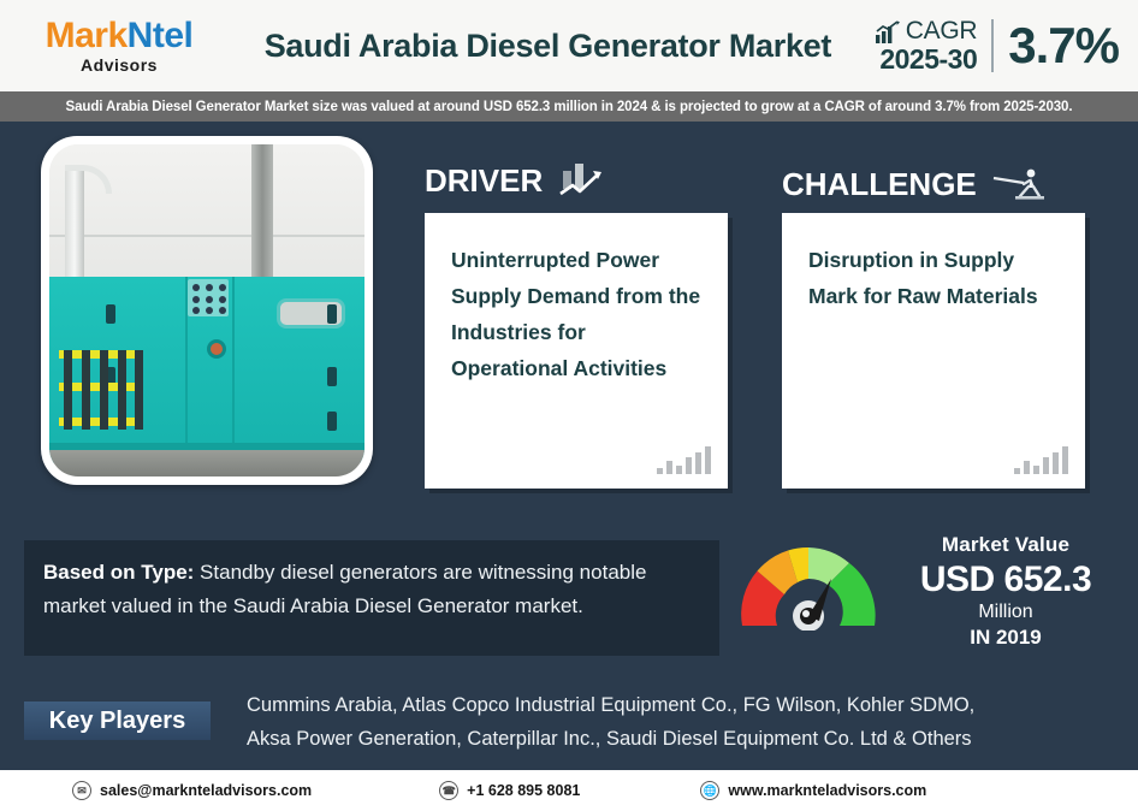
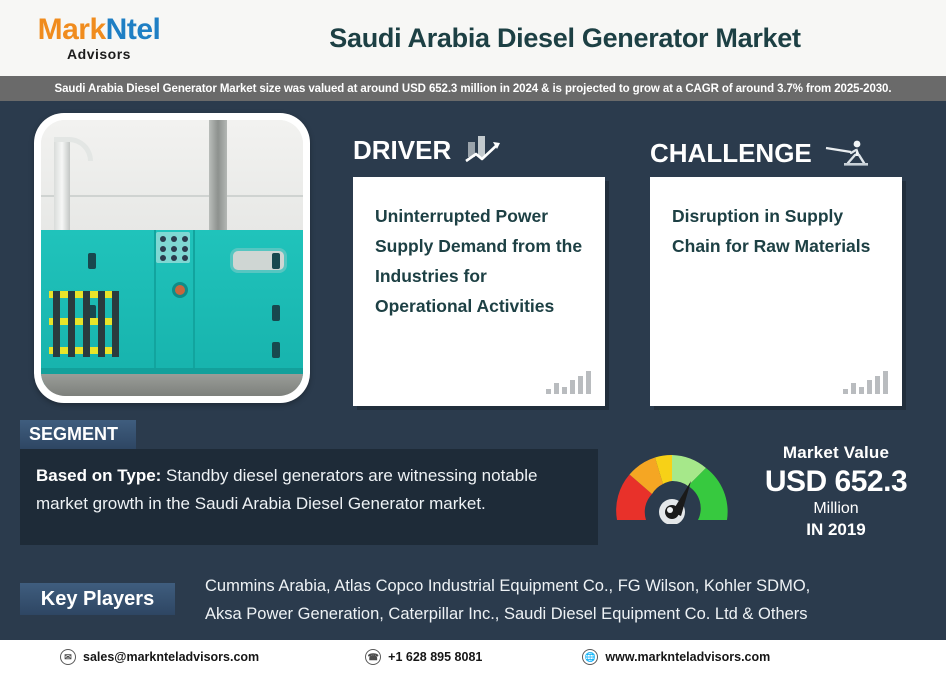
  MarkNtel
  Advisors
  Saudi Arabia Diesel Generator Market
- CAGR
- 2025-30
- 3.7%
  Saudi Arabia Diesel Generator Market size was valued at around USD 652.3 million in 2024 & is projected to grow at a CAGR of around 3.7% from 2025-2030.
  DRIVER
  Uninterrupted Power Supply Demand from the Industries for Operational Activities
  CHALLENGE
- Disruption in Supply Mark for Raw Materials
+ Disruption in Supply Chain for Raw Materials
+ SEGMENT
- Based on Type: Standby diesel generators are witnessing notable market valued in the Saudi Arabia Diesel Generator market.
+ Based on Type: Standby diesel generators are witnessing notable market growth in the Saudi Arabia Diesel Generator market.
  Market Value
  USD 652.3
  Million
  IN 2019
  Key Players
  Cummins Arabia, Atlas Copco Industrial Equipment Co., FG Wilson, Kohler SDMO,
  Aksa Power Generation, Caterpillar Inc., Saudi Diesel Equipment Co. Ltd & Others
  ✉
  sales@marknteladvisors.com
  ☎
  +1 628 895 8081
  🌐
  www.marknteladvisors.com
